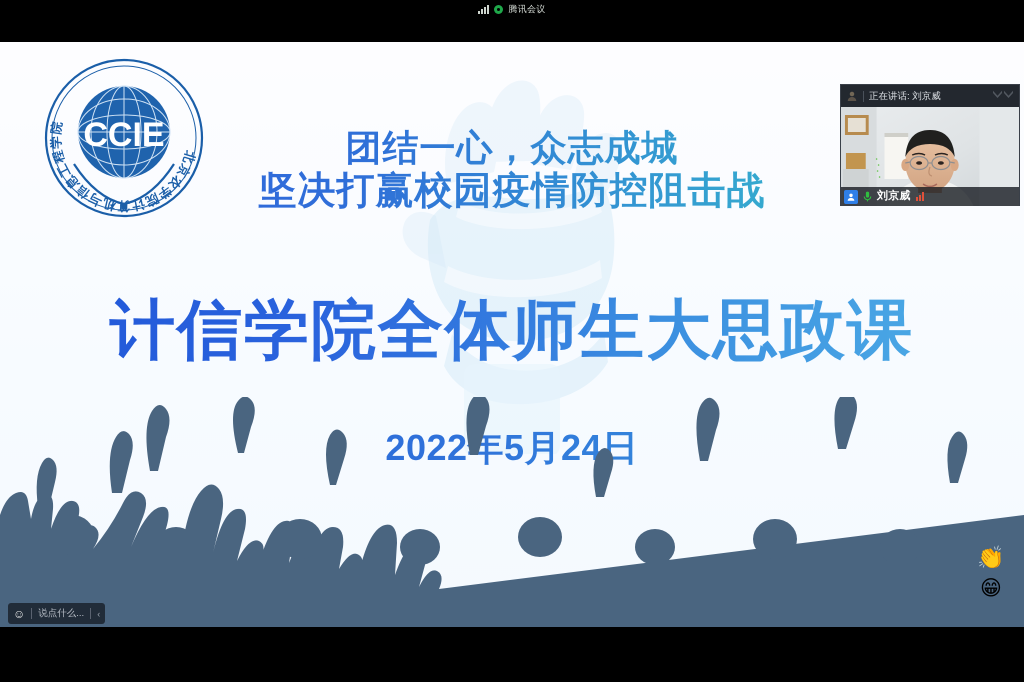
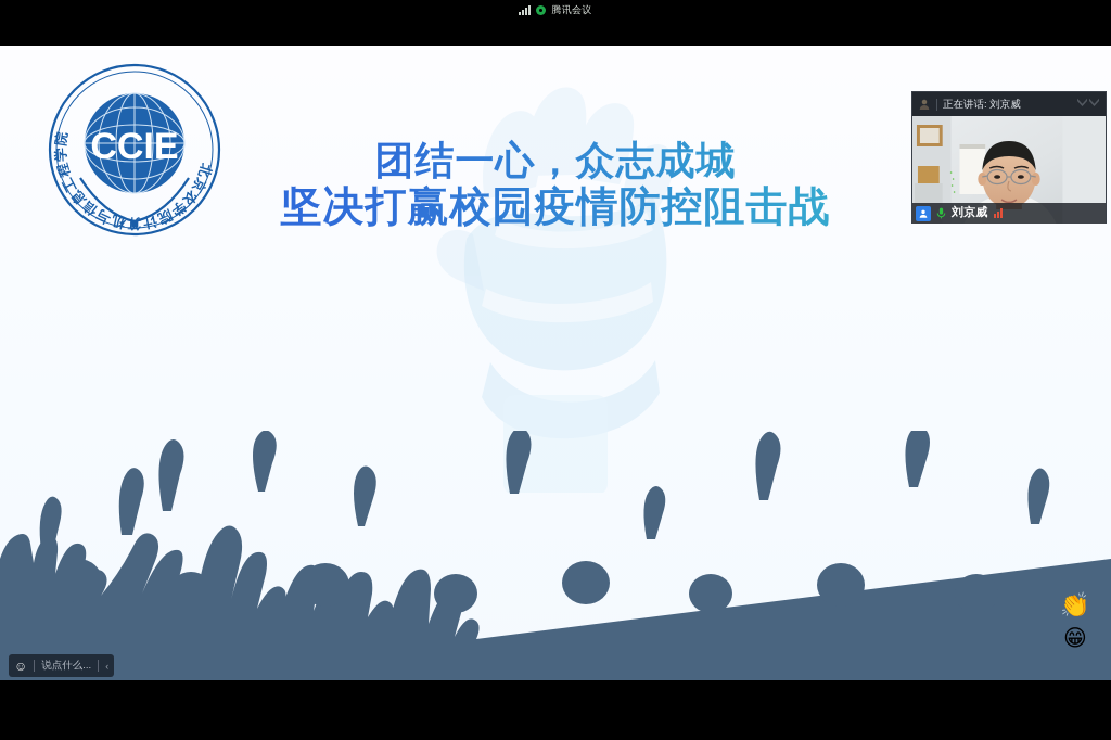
  腾讯会议
  团结一心，众志成城
  坚决打赢校园疫情防控阻击战
- 计信学院全体师生大思政课
- 2022年5月24日
  ☺
  说点什么...
  ‹
  👏
  😁
  正在讲话: 刘京威
  刘京威
